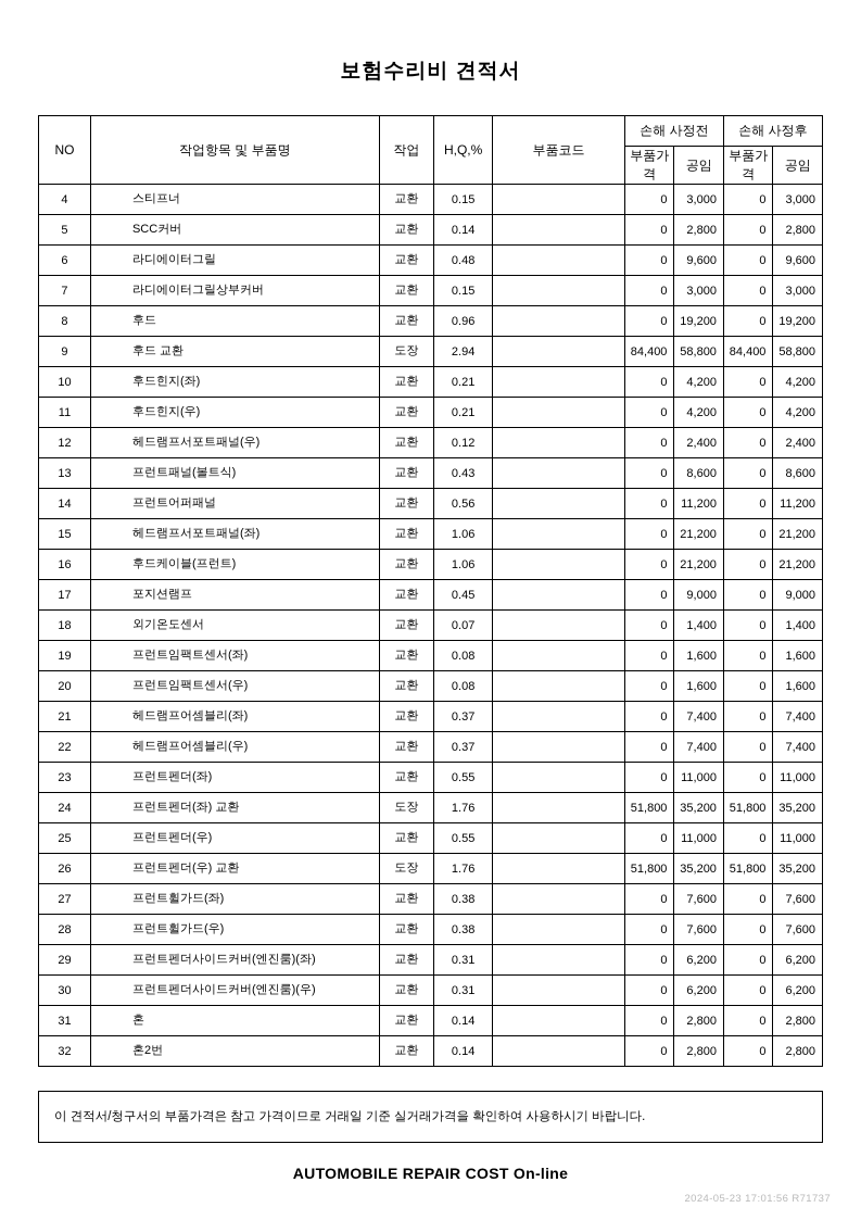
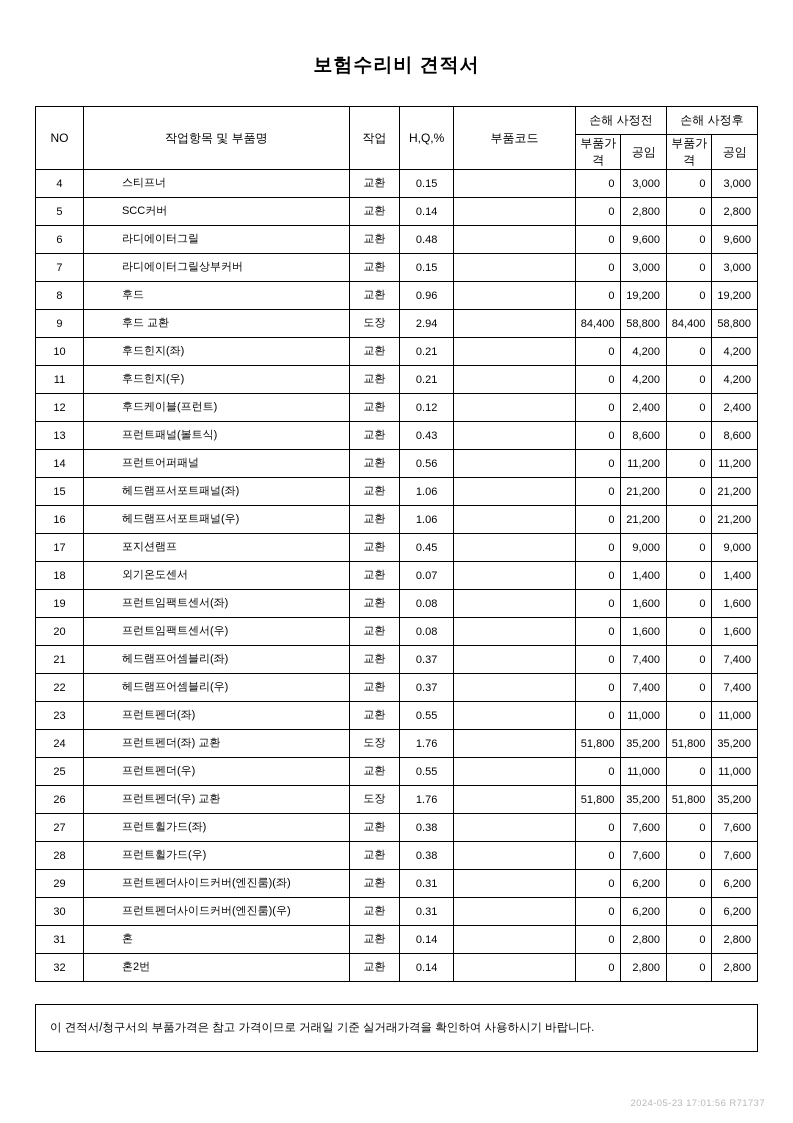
  보험수리비 견적서
  NO	작업항목 및 부품명	작업	H,Q,%	부품코드	손해 사정전	손해 사정후
  부품가격	공임	부품가격	공임
  4	스티프너	교환	0.15		0	3,000	0	3,000
  5	SCC커버	교환	0.14		0	2,800	0	2,800
  6	라디에이터그릴	교환	0.48		0	9,600	0	9,600
  7	라디에이터그릴상부커버	교환	0.15		0	3,000	0	3,000
  8	후드	교환	0.96		0	19,200	0	19,200
  9	후드 교환	도장	2.94		84,400	58,800	84,400	58,800
  10	후드힌지(좌)	교환	0.21		0	4,200	0	4,200
  11	후드힌지(우)	교환	0.21		0	4,200	0	4,200
- 12	헤드램프서포트패널(우)	교환	0.12		0	2,400	0	2,400
+ 12	후드케이블(프런트)	교환	0.12		0	2,400	0	2,400
  13	프런트패널(볼트식)	교환	0.43		0	8,600	0	8,600
  14	프런트어퍼패널	교환	0.56		0	11,200	0	11,200
  15	헤드램프서포트패널(좌)	교환	1.06		0	21,200	0	21,200
- 16	후드케이블(프런트)	교환	1.06		0	21,200	0	21,200
+ 16	헤드램프서포트패널(우)	교환	1.06		0	21,200	0	21,200
  17	포지션램프	교환	0.45		0	9,000	0	9,000
  18	외기온도센서	교환	0.07		0	1,400	0	1,400
  19	프런트임팩트센서(좌)	교환	0.08		0	1,600	0	1,600
  20	프런트임팩트센서(우)	교환	0.08		0	1,600	0	1,600
  21	헤드램프어셈블리(좌)	교환	0.37		0	7,400	0	7,400
  22	헤드램프어셈블리(우)	교환	0.37		0	7,400	0	7,400
  23	프런트펜더(좌)	교환	0.55		0	11,000	0	11,000
  24	프런트펜더(좌) 교환	도장	1.76		51,800	35,200	51,800	35,200
  25	프런트펜더(우)	교환	0.55		0	11,000	0	11,000
  26	프런트펜더(우) 교환	도장	1.76		51,800	35,200	51,800	35,200
  27	프런트휠가드(좌)	교환	0.38		0	7,600	0	7,600
  28	프런트휠가드(우)	교환	0.38		0	7,600	0	7,600
  29	프런트펜더사이드커버(엔진룸)(좌)	교환	0.31		0	6,200	0	6,200
  30	프런트펜더사이드커버(엔진룸)(우)	교환	0.31		0	6,200	0	6,200
  31	혼	교환	0.14		0	2,800	0	2,800
  32	혼2번	교환	0.14		0	2,800	0	2,800
  이 견적서/청구서의 부품가격은 참고 가격이므로 거래일 기준 실거래가격을 확인하여 사용하시기 바랍니다.
- AUTOMOBILE REPAIR COST On-line
  2024-05-23 17:01:56 R71737
